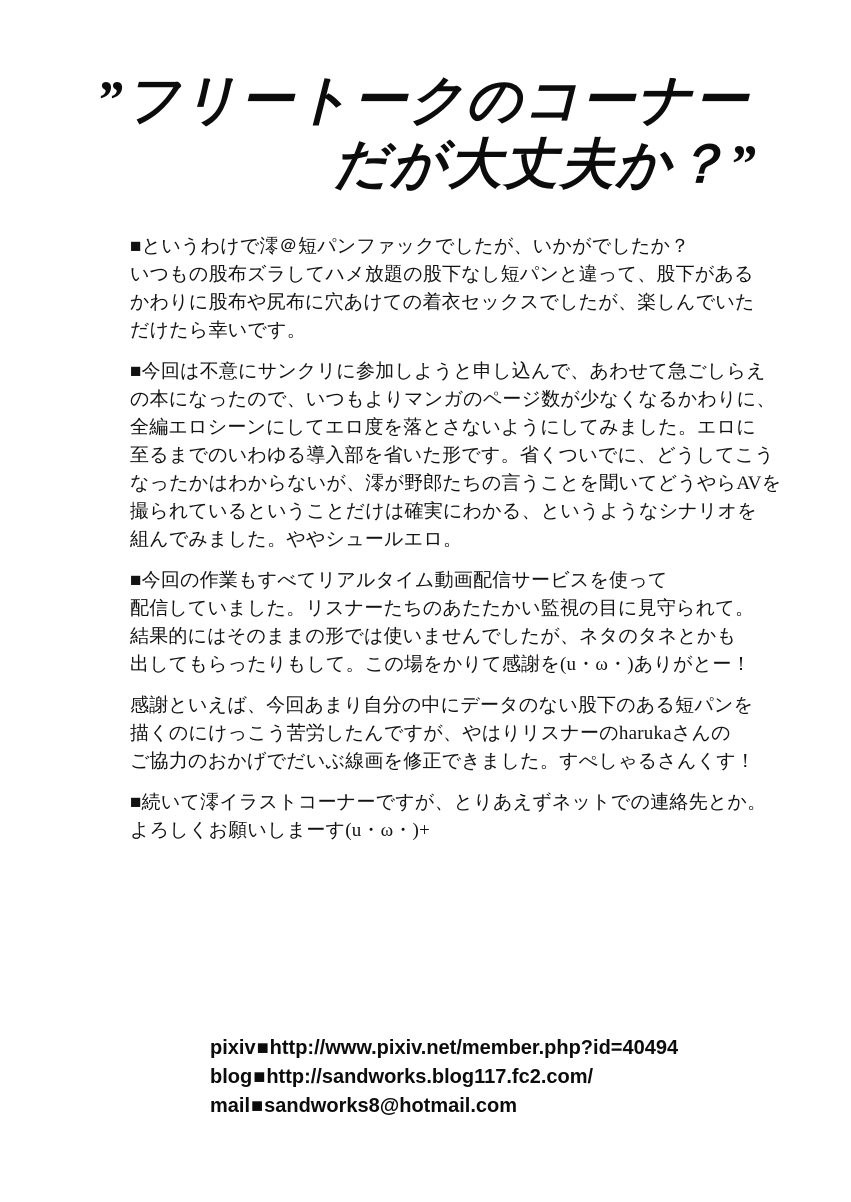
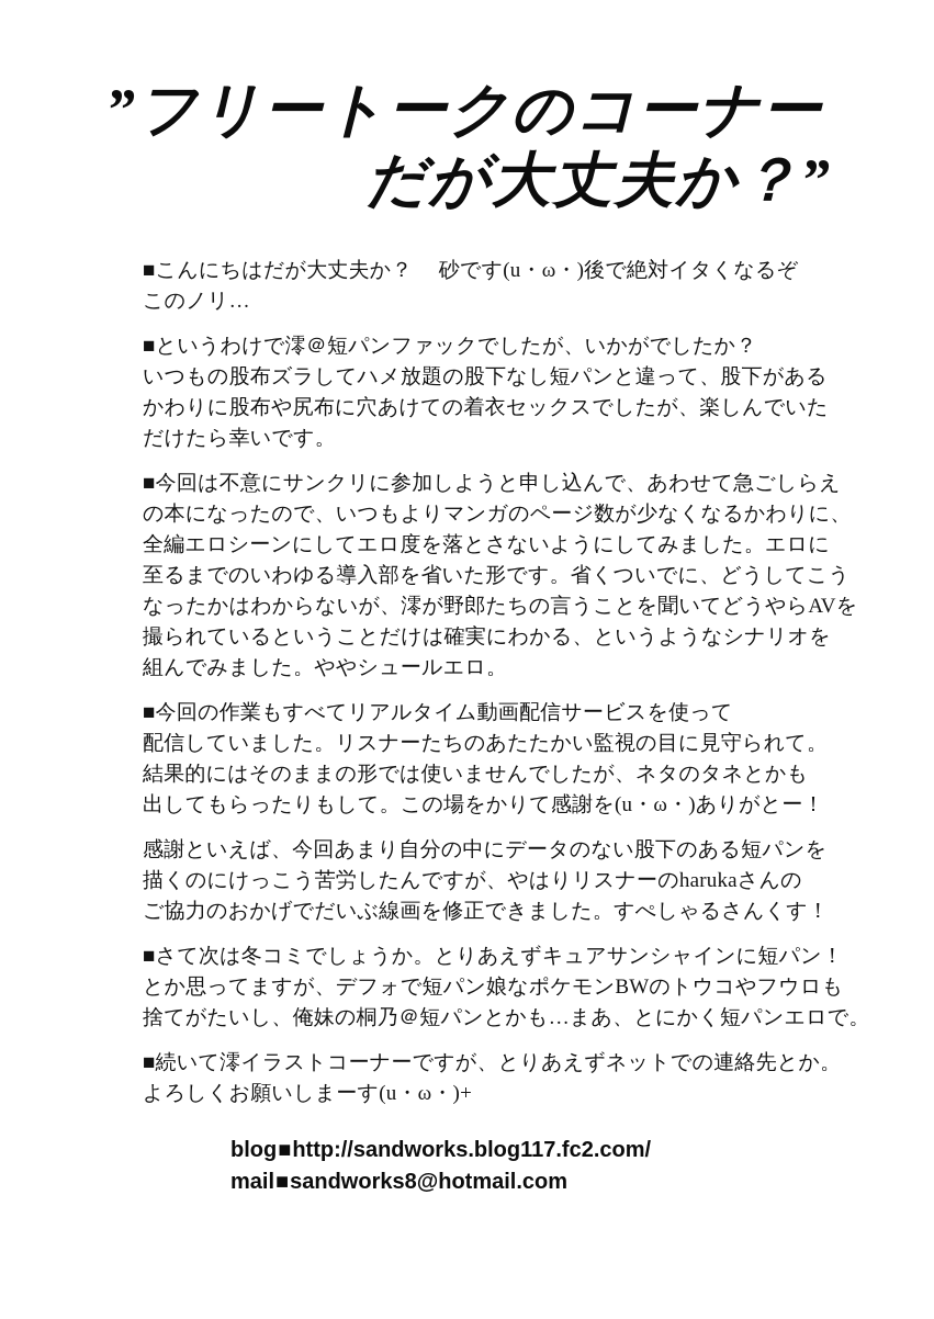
  ”フリートークのコーナー
  だが大丈夫か？”
+ ■こんにちはだが大丈夫か？ 砂です(u・ω・)後で絶対イタくなるぞ
+ このノリ…
  ■というわけで澪＠短パンファックでしたが、いかがでしたか？
  いつもの股布ズラしてハメ放題の股下なし短パンと違って、股下がある
  かわりに股布や尻布に穴あけての着衣セックスでしたが、楽しんでいた
  だけたら幸いです。
  ■今回は不意にサンクリに参加しようと申し込んで、あわせて急ごしらえ
  の本になったので、いつもよりマンガのページ数が少なくなるかわりに、
  全編エロシーンにしてエロ度を落とさないようにしてみました。エロに
  至るまでのいわゆる導入部を省いた形です。省くついでに、どうしてこう
  なったかはわからないが、澪が野郎たちの言うことを聞いてどうやらAVを
  撮られているということだけは確実にわかる、というようなシナリオを
  組んでみました。ややシュールエロ。
  ■今回の作業もすべてリアルタイム動画配信サービスを使って
  配信していました。リスナーたちのあたたかい監視の目に見守られて。
  結果的にはそのままの形では使いませんでしたが、ネタのタネとかも
  出してもらったりもして。この場をかりて感謝を(u・ω・)ありがとー！
  感謝といえば、今回あまり自分の中にデータのない股下のある短パンを
  描くのにけっこう苦労したんですが、やはりリスナーのharukaさんの
  ご協力のおかげでだいぶ線画を修正できました。すぺしゃるさんくす！
+ ■さて次は冬コミでしょうか。とりあえずキュアサンシャインに短パン！
+ とか思ってますが、デフォで短パン娘なポケモンBWのトウコやフウロも
+ 捨てがたいし、俺妹の桐乃＠短パンとかも…まあ、とにかく短パンエロで。
  ■続いて澪イラストコーナーですが、とりあえずネットでの連絡先とか。
  よろしくお願いしまーす(u・ω・)+
- pixiv■http://www.pixiv.net/member.php?id=40494
  blog■http://sandworks.blog117.fc2.com/
  mail■sandworks8@hotmail.com
